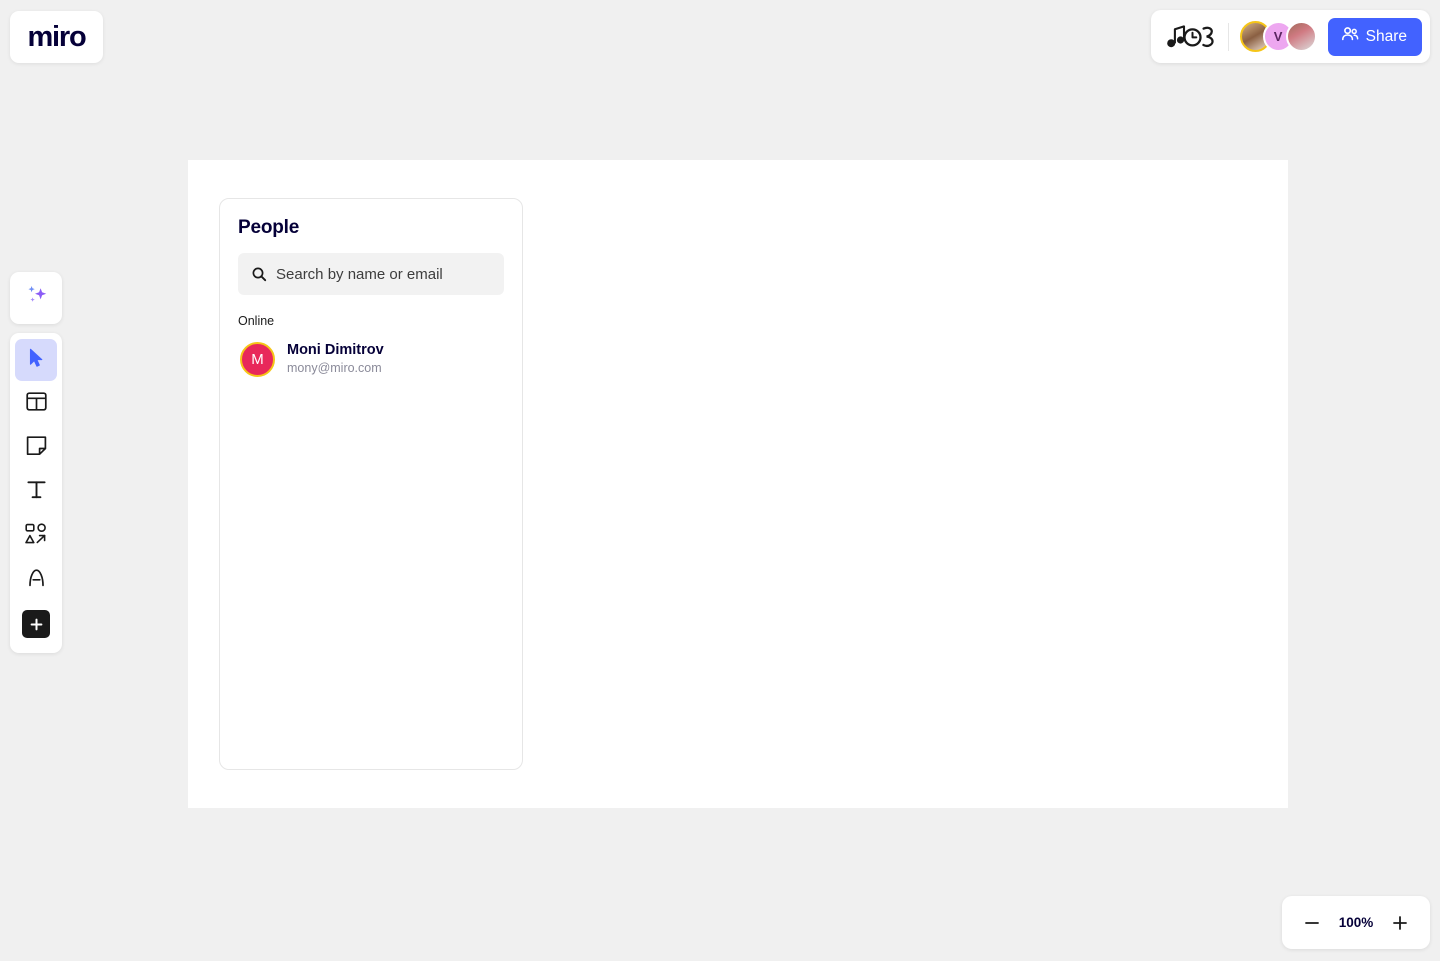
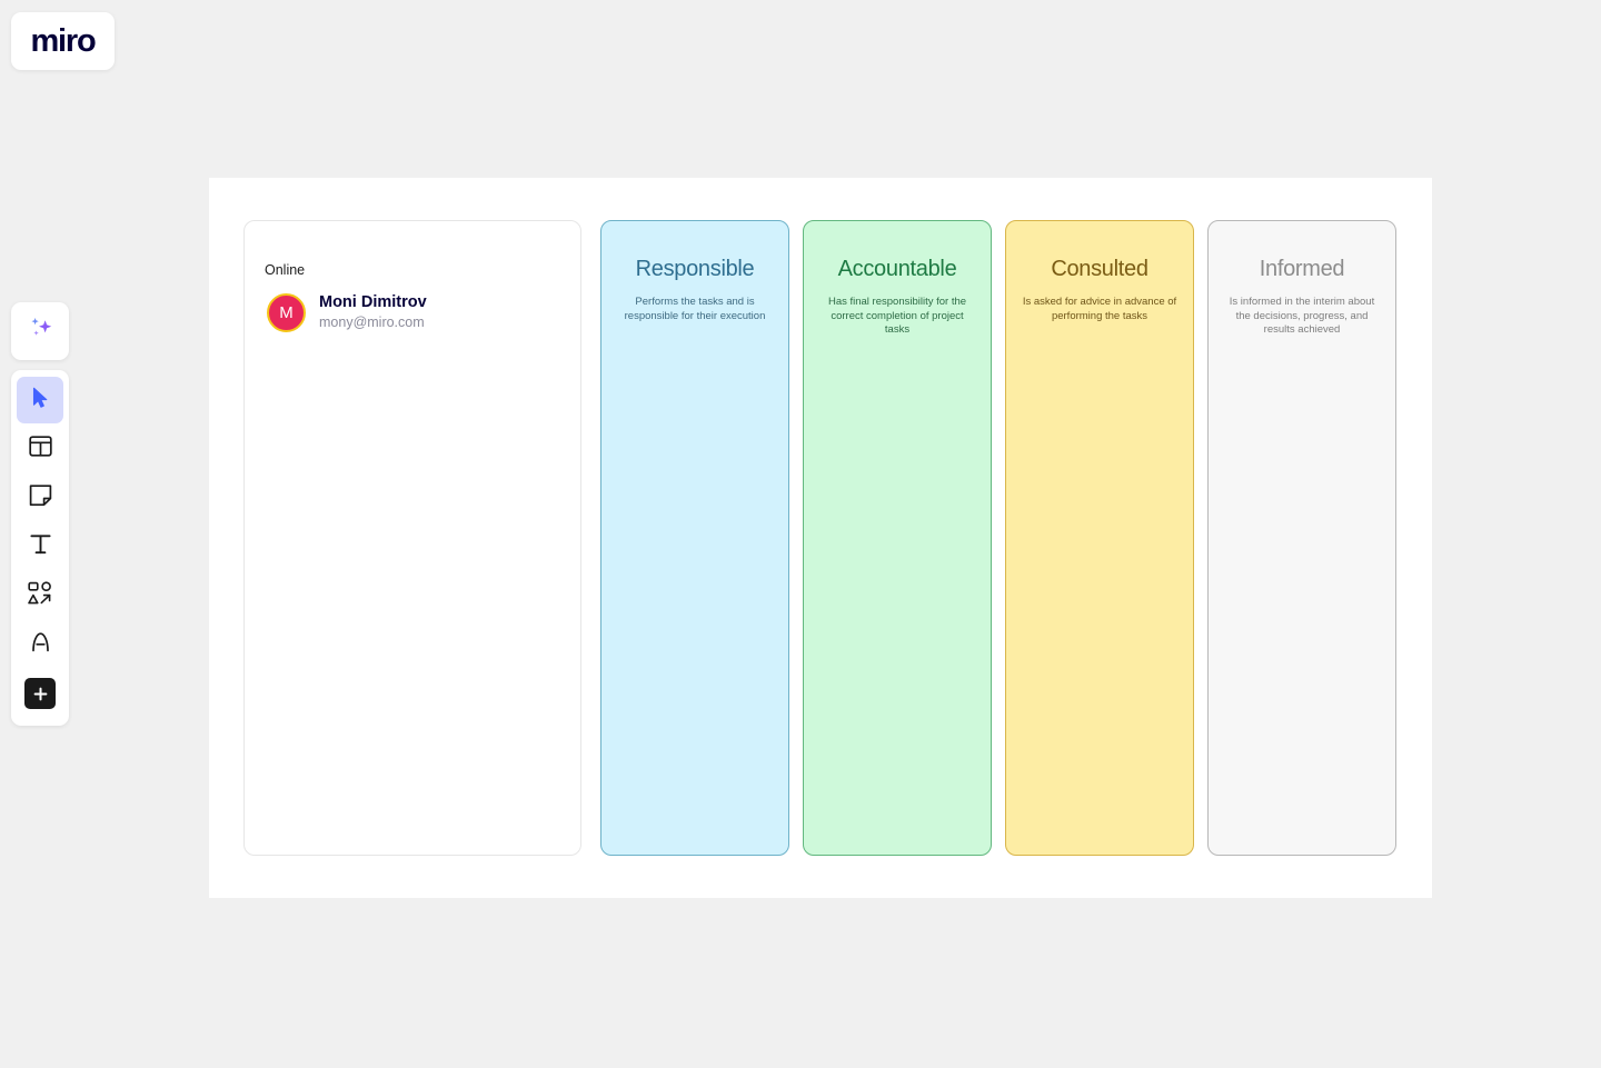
- People
- Search by name or email
  Online
  M
  Moni Dimitrov
  mony@miro.com
+ Responsible
+ Performs the tasks and is responsible for their execution
+ Accountable
+ Has final responsibility for the correct completion of project tasks
+ Consulted
+ Is asked for advice in advance of performing the tasks
+ Informed
+ Is informed in the interim about the decisions, progress, and results achieved
  miro
- V
- Share
- 100%
